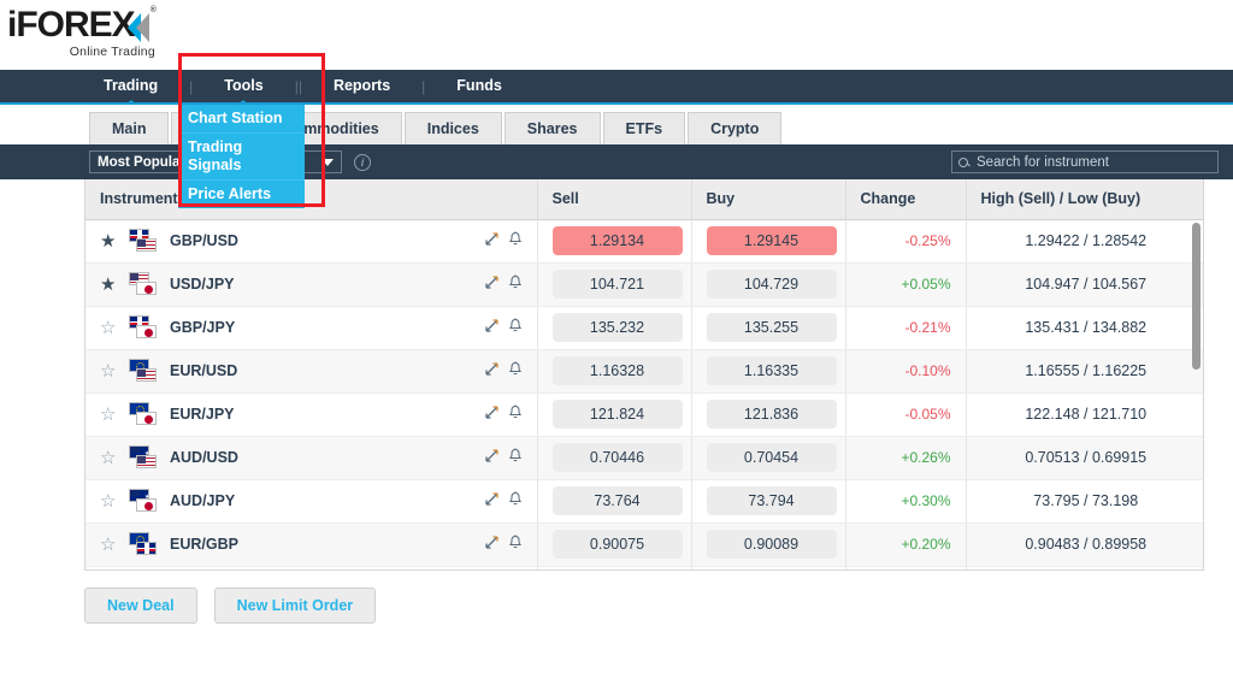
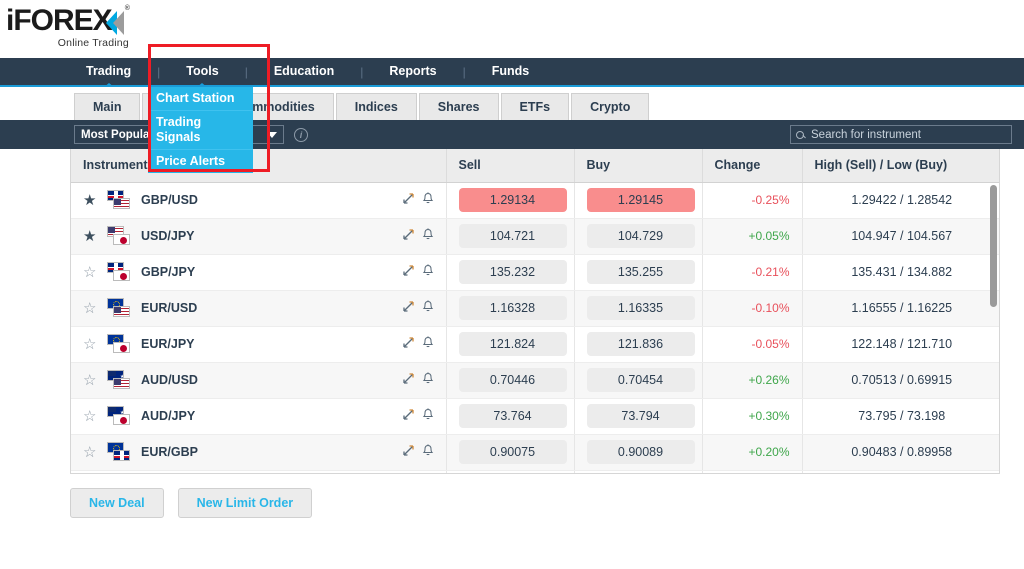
  i
  FOREX
  Online Trading
  Trading
  |
  Tools
  |
+ Education
  |
  Reports
  |
  Funds
  Main
  mmodities
  Indices
  Shares
  ETFs
  Crypto
  Most Popula
  i
  Search for instrument
  Instrument	Sell	Buy	Change	High (Sell) / Low (Buy)
  ★ GBP/USD	1.29134	1.29145	-0.25%	1.29422 / 1.28542
  ★ USD/JPY	104.721	104.729	+0.05%	104.947 / 104.567
  ☆ GBP/JPY	135.232	135.255	-0.21%	135.431 / 134.882
  ☆ EUR/USD	1.16328	1.16335	-0.10%	1.16555 / 1.16225
  ☆ EUR/JPY	121.824	121.836	-0.05%	122.148 / 121.710
  ☆ AUD/USD	0.70446	0.70454	+0.26%	0.70513 / 0.69915
  ☆ AUD/JPY	73.764	73.794	+0.30%	73.795 / 73.198
  ☆ EUR/GBP	0.90075	0.90089	+0.20%	0.90483 / 0.89958
  New Deal
  New Limit Order
  Chart Station
  Trading Signals
  Price Alerts
